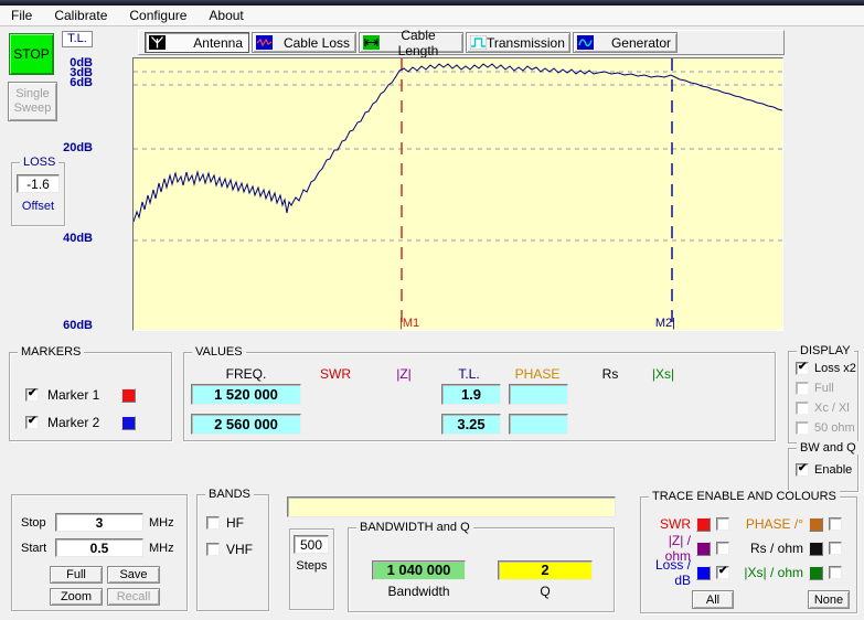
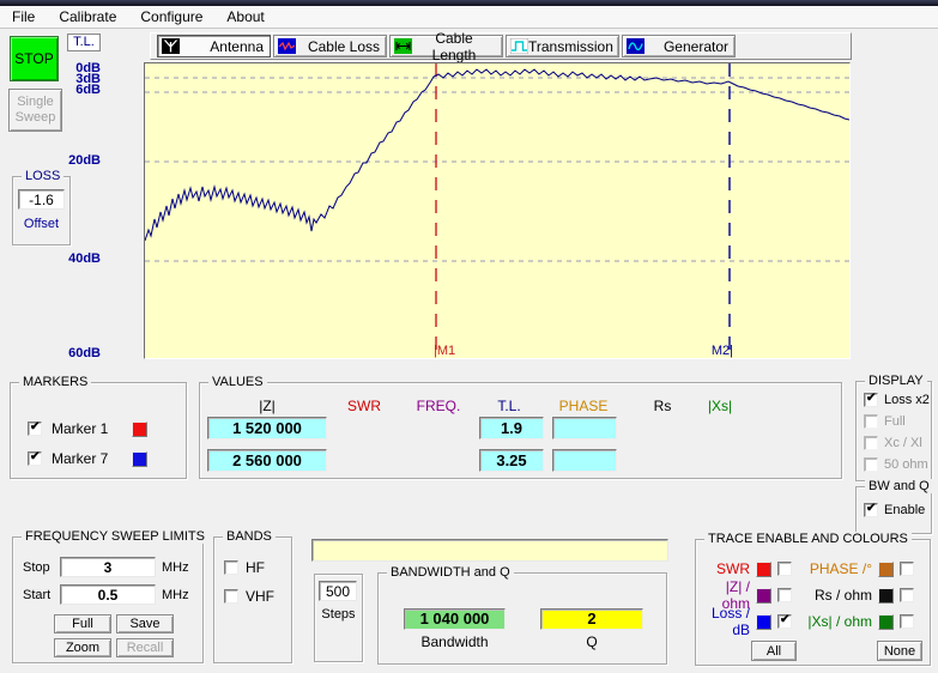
  File
  Calibrate
  Configure
  About
  STOP
  Single
  Sweep
  T.L.
  0dB
  3dB
  6dB
  20dB
  40dB
  60dB
  LOSS
  -1.6
  Offset
  Antenna
  Cable Loss
  Cable Length
  Transmission
  Generator
  |M1
  M2|
  MARKERS
  Marker 1
- Marker 2
+ Marker 7
  VALUES
- FREQ.
+ |Z|
  SWR
- |Z|
+ FREQ.
  T.L.
  PHASE
  Rs
  |Xs|
  1 520 000
  1.9
  2 560 000
  3.25
  DISPLAY
  Loss x2
  Full
  Xc / Xl
  50 ohm
  BW and Q
  Enable
+ FREQUENCY SWEEP LIMITS
  Stop
  3
  MHz
  Start
  0.5
  MHz
  Full
  Save
  Zoom
  Recall
  BANDS
  HF
  VHF
  500
  Steps
  BANDWIDTH and Q
  1 040 000
  Bandwidth
  2
  Q
  TRACE ENABLE AND COLOURS
  SWR
  |Z| / ohm
  Loss / dB
  PHASE /°
  Rs / ohm
  |Xs| / ohm
  All
  None
